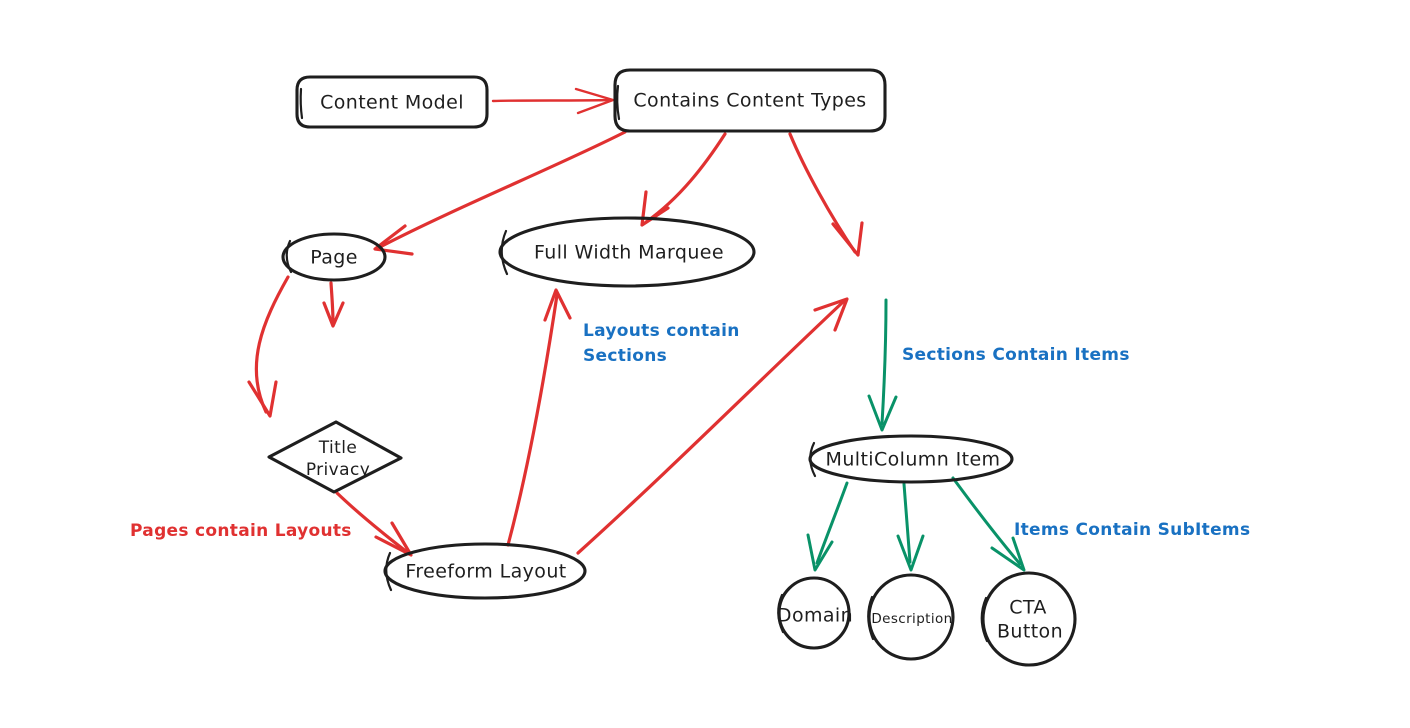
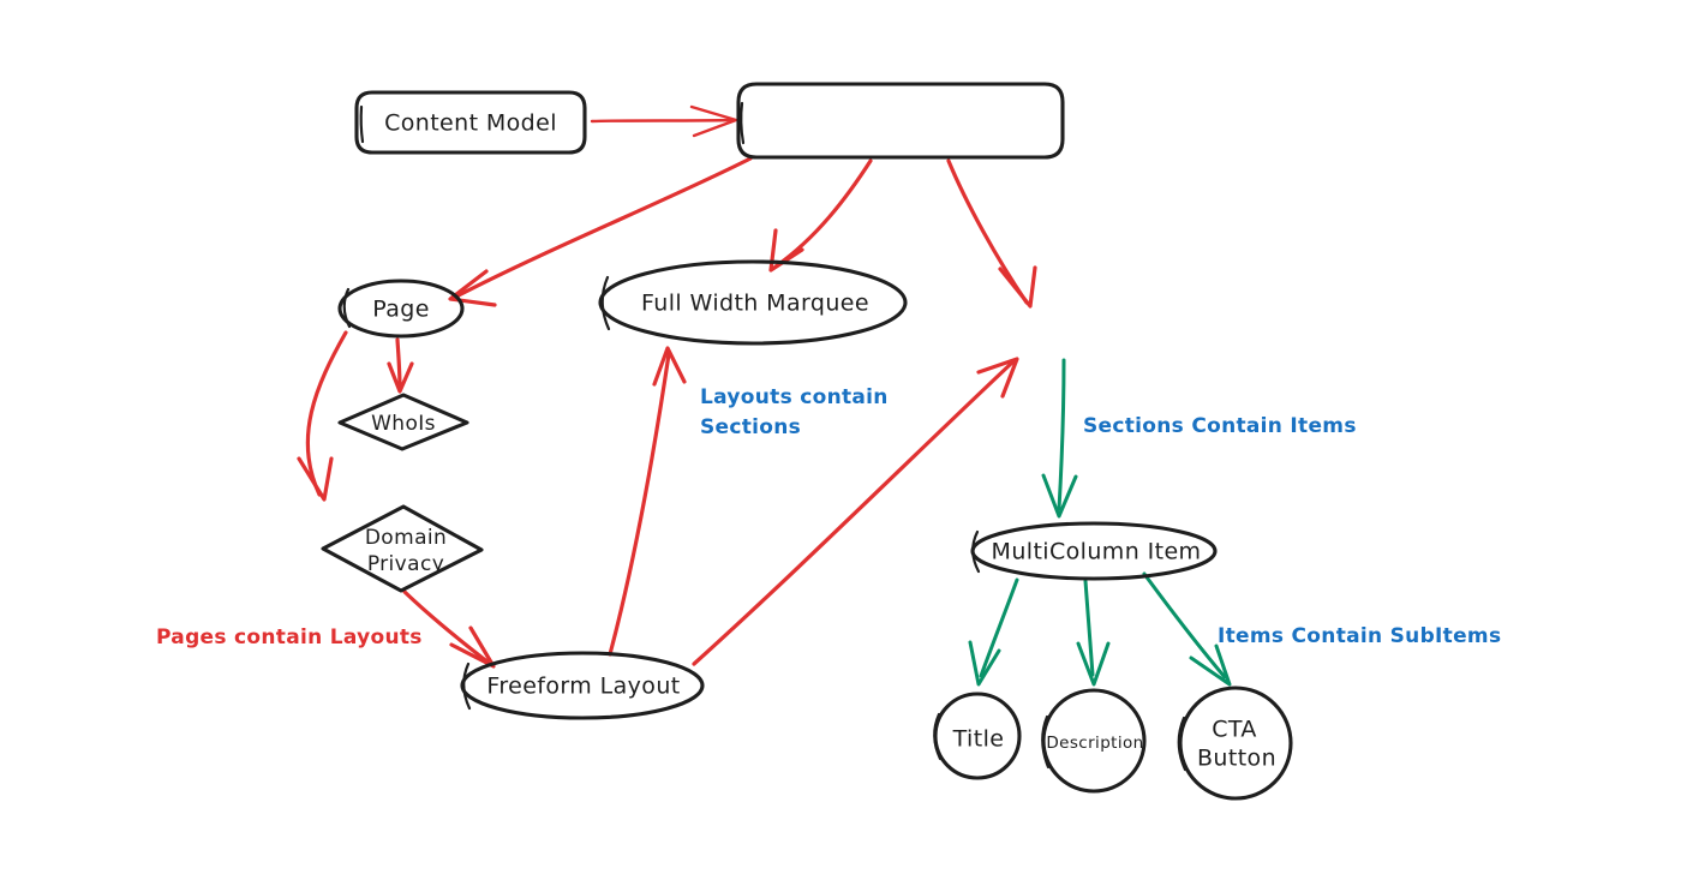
  Content Model
- Contains Content Types
  Page
+ WhoIs
- Title
+ Domain
  Privacy
  Full Width Marquee
  MultiColumn Item
  Freeform Layout
- Domain
+ Title
  Description
  CTA
  Button
  Layouts contain
  Sections
  Sections Contain Items
  Items Contain SubItems
  Pages contain Layouts
